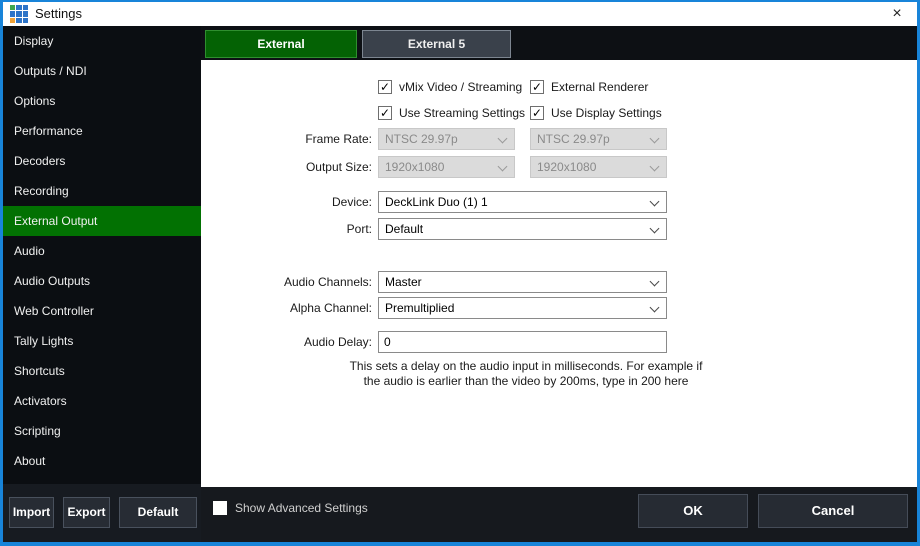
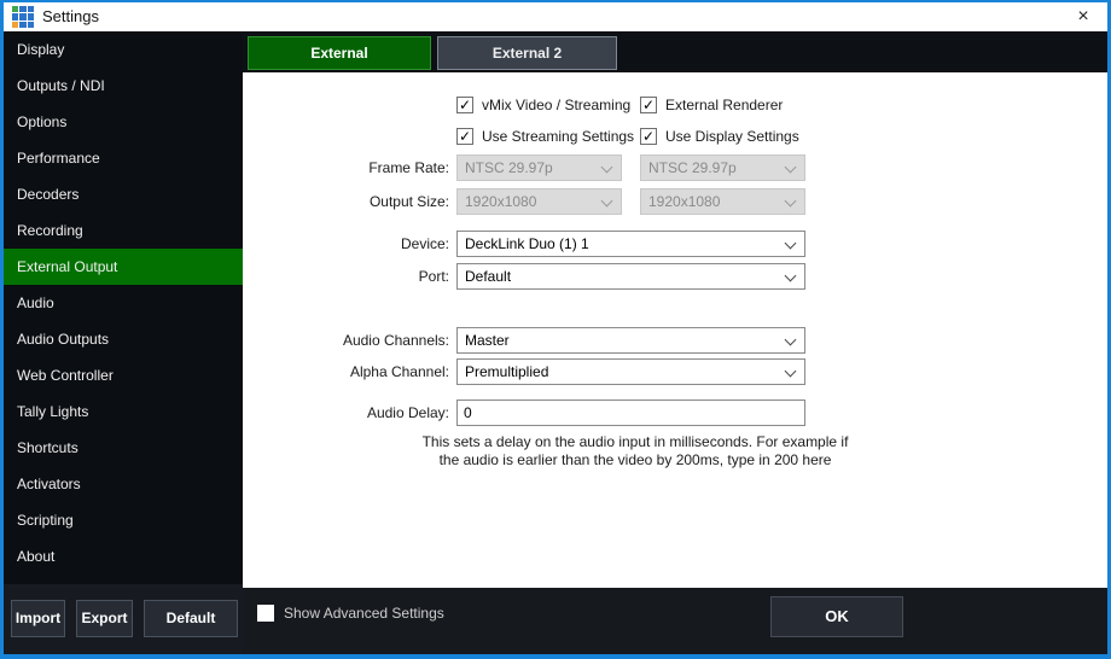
  Settings
  ×
  Display
  Outputs / NDI
  Options
  Performance
  Decoders
  Recording
  External Output
  Audio
  Audio Outputs
  Web Controller
  Tally Lights
  Shortcuts
  Activators
  Scripting
  About
  Import
  Export
  Default
  External
- External 5
+ External 2
  ✓
  vMix Video / Streaming
  ✓
  External Renderer
  ✓
  Use Streaming Settings
  ✓
  Use Display Settings
  Frame Rate:
  NTSC 29.97p
  NTSC 29.97p
  Output Size:
  1920x1080
  1920x1080
  Device:
  DeckLink Duo (1) 1
  Port:
  Default
  Audio Channels:
  Master
  Alpha Channel:
  Premultiplied
  Audio Delay:
  0
  This sets a delay on the audio input in milliseconds. For example if
  the audio is earlier than the video by 200ms, type in 200 here
  Show Advanced Settings
  OK
- Cancel
